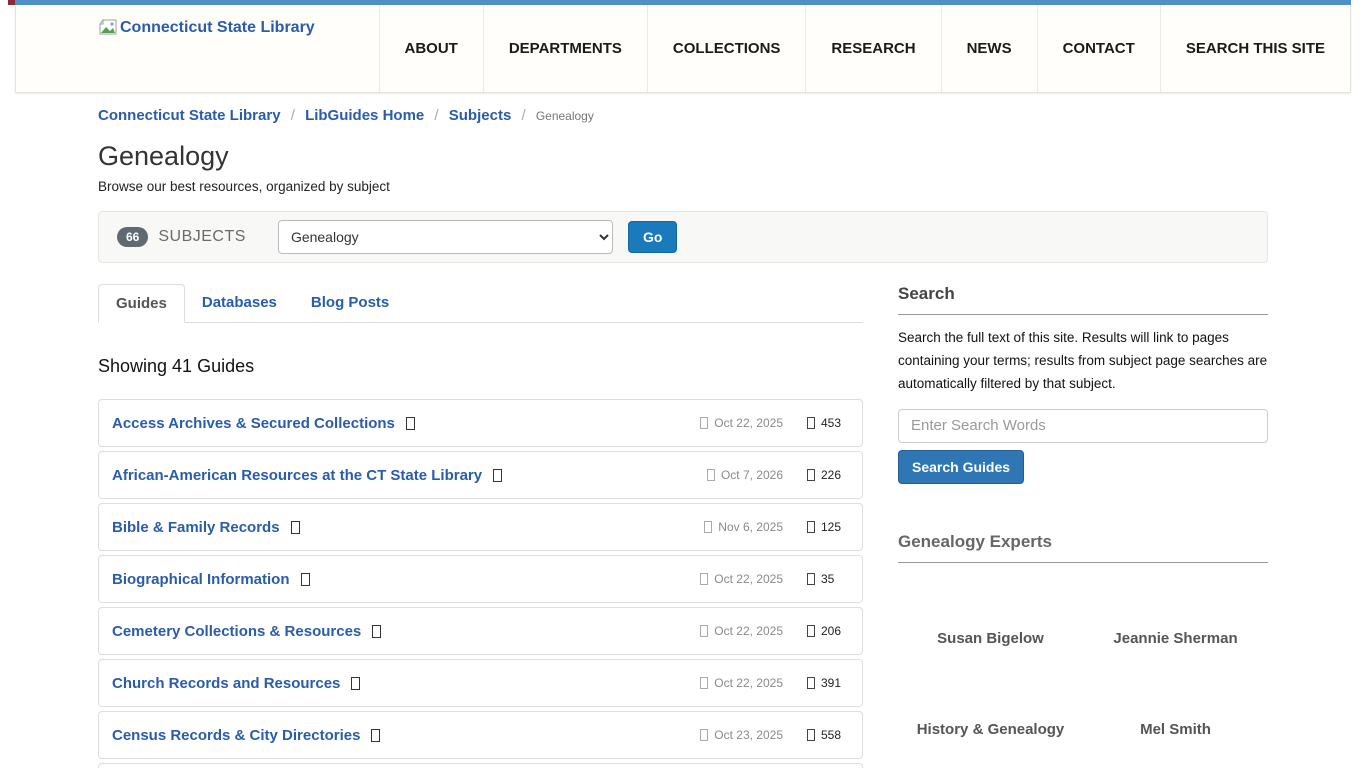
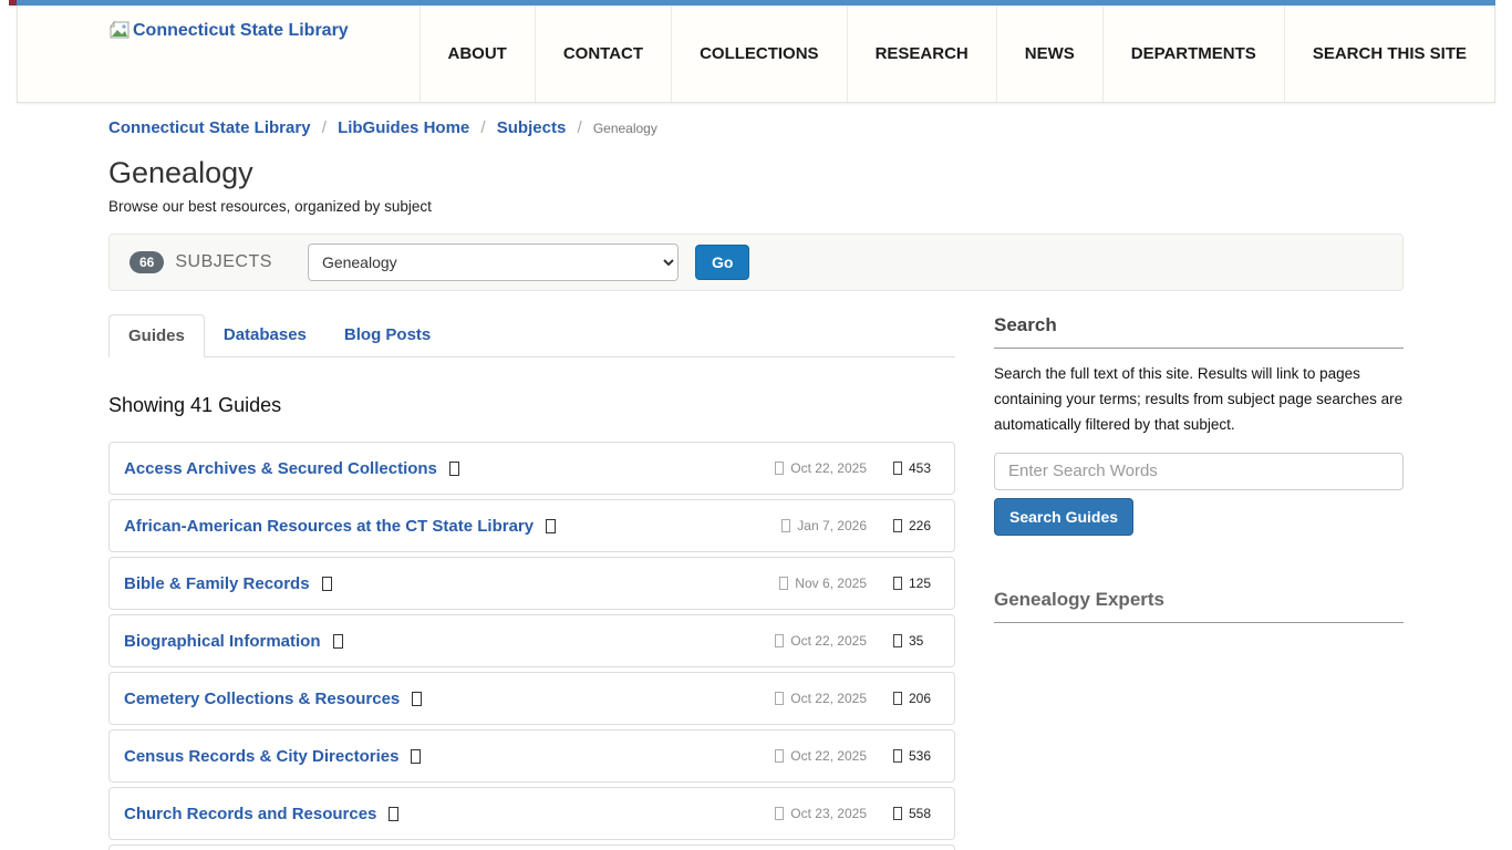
  Connecticut State Library
  ABOUT
- DEPARTMENTS
+ CONTACT
  COLLECTIONS
  RESEARCH
  NEWS
- CONTACT
+ DEPARTMENTS
  SEARCH THIS SITE
  Connecticut State Library / LibGuides Home / Subjects / Genealogy
  Genealogy
  Browse our best resources, organized by subject
  66
  SUBJECTS
  Genealogy
  Go
  Guides
  Databases
  Blog Posts
  Showing 41 Guides
  Access Archives & Secured Collections
  Oct 22, 2025
  453
  African-American Resources at the CT State Library
- Oct 7, 2026
+ Jan 7, 2026
  226
  Bible & Family Records
  Nov 6, 2025
  125
  Biographical Information
  Oct 22, 2025
  35
  Cemetery Collections & Resources
  Oct 22, 2025
  206
- Church Records and Resources
+ Census Records & City Directories
  Oct 22, 2025
- 391
+ 536
- Census Records & City Directories
+ Church Records and Resources
  Oct 23, 2025
  558
  Search
  Search the full text of this site. Results will link to pages containing your terms; results from subject page searches are automatically filtered by that subject.
  Enter Search Words Search Guides
  Genealogy Experts
- Susan Bigelow
- Jeannie Sherman
- History & Genealogy
- Mel Smith
